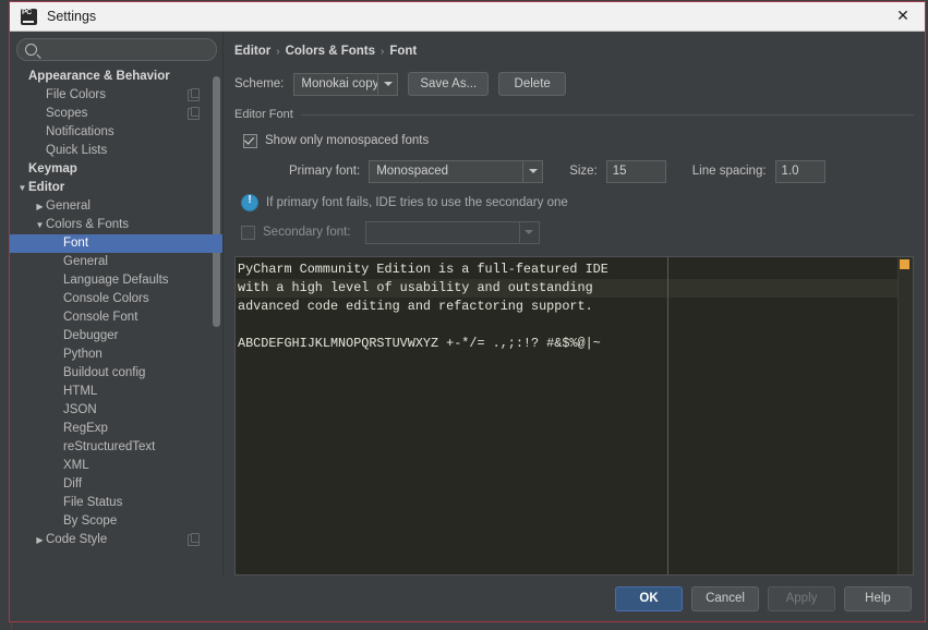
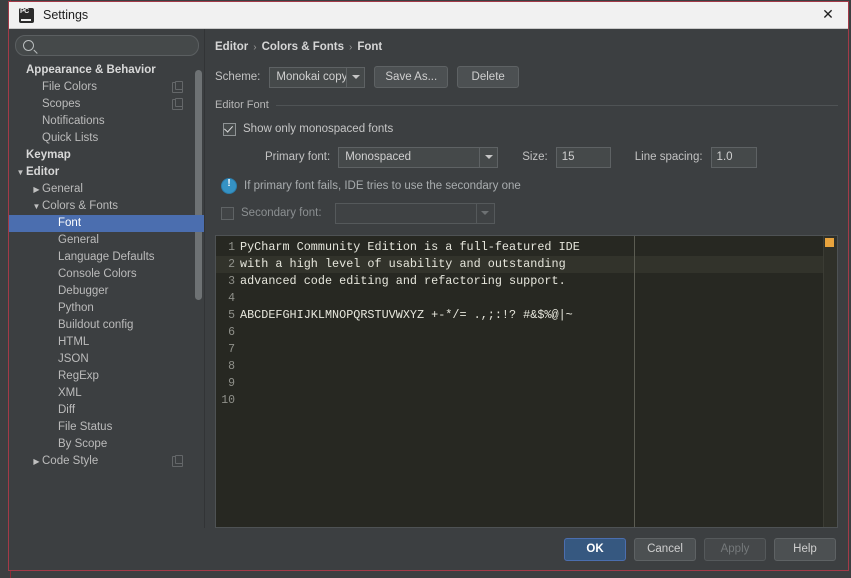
  Settings
  ✕
  Appearance & Behavior
  File Colors
  Scopes
  Notifications
  Quick Lists
  Keymap
  ▼
  Editor
  ▶
  General
  ▼
  Colors & Fonts
  Font
  General
  Language Defaults
  Console Colors
- Console Font
  Debugger
  Python
  Buildout config
  HTML
  JSON
  RegExp
- reStructuredText
  XML
  Diff
  File Status
  By Scope
  ▶
  Code Style
  Editor
  ›
  Colors & Fonts
  ›
  Font
  Scheme:
  Monokai copy
  Save As...
  Delete
  Editor Font
  Show only monospaced fonts
  Primary font:
  Monospaced
  Size:
  15
  Line spacing:
  1.0
  If primary font fails, IDE tries to use the secondary one
  Secondary font:
+ 1
+ 2
+ 3
+ 4
+ 5
+ 6
+ 7
+ 8
+ 9
+ 10
  PyCharm Community Edition is a full-featured IDE
  with a high level of usability and outstanding
  advanced code editing and refactoring support.
  ABCDEFGHIJKLMNOPQRSTUVWXYZ +-*/= .,;:!? #&$%@|~
  OK
  Cancel
  Apply
  Help
